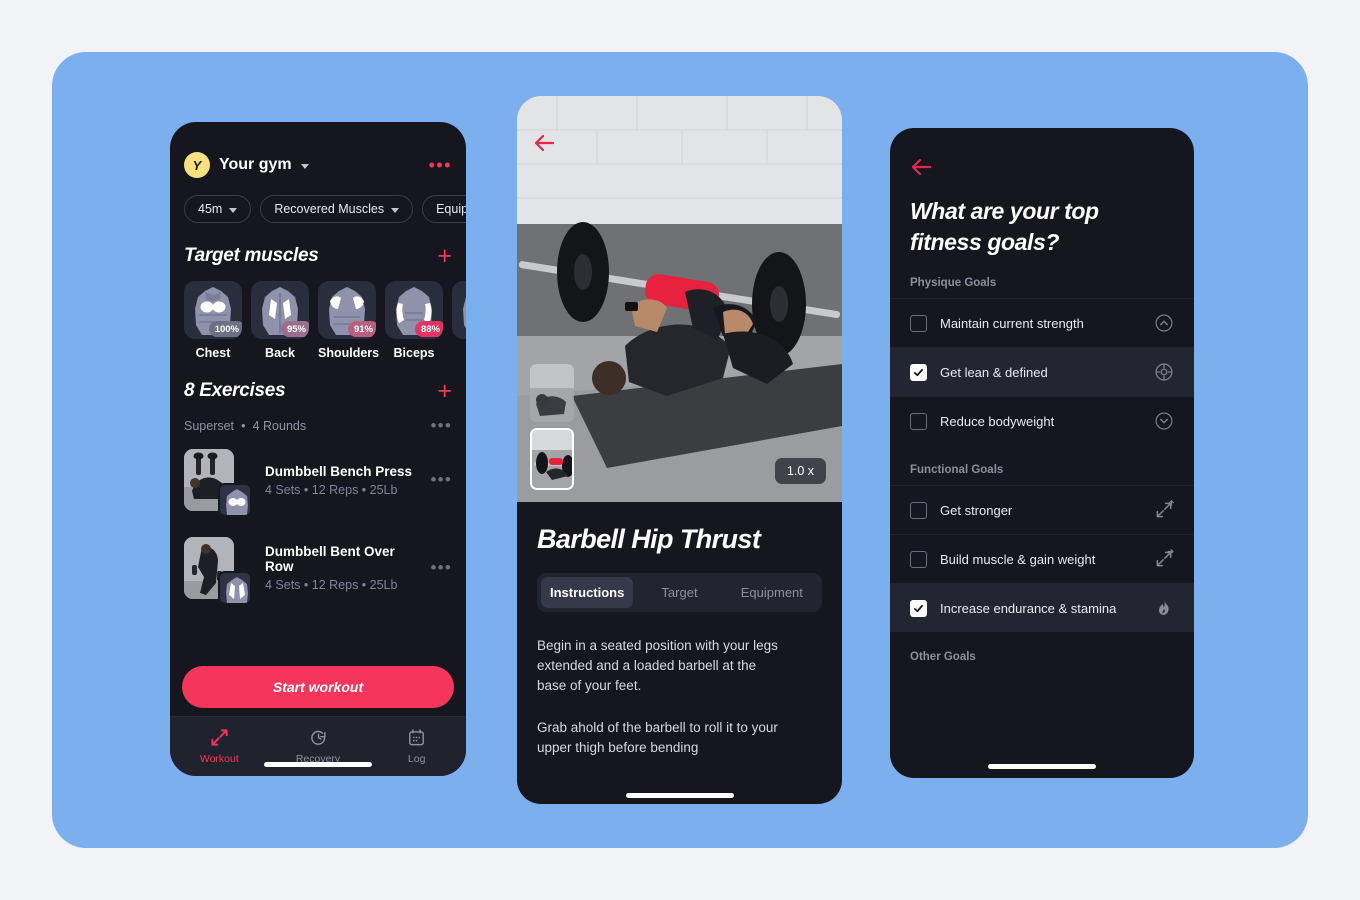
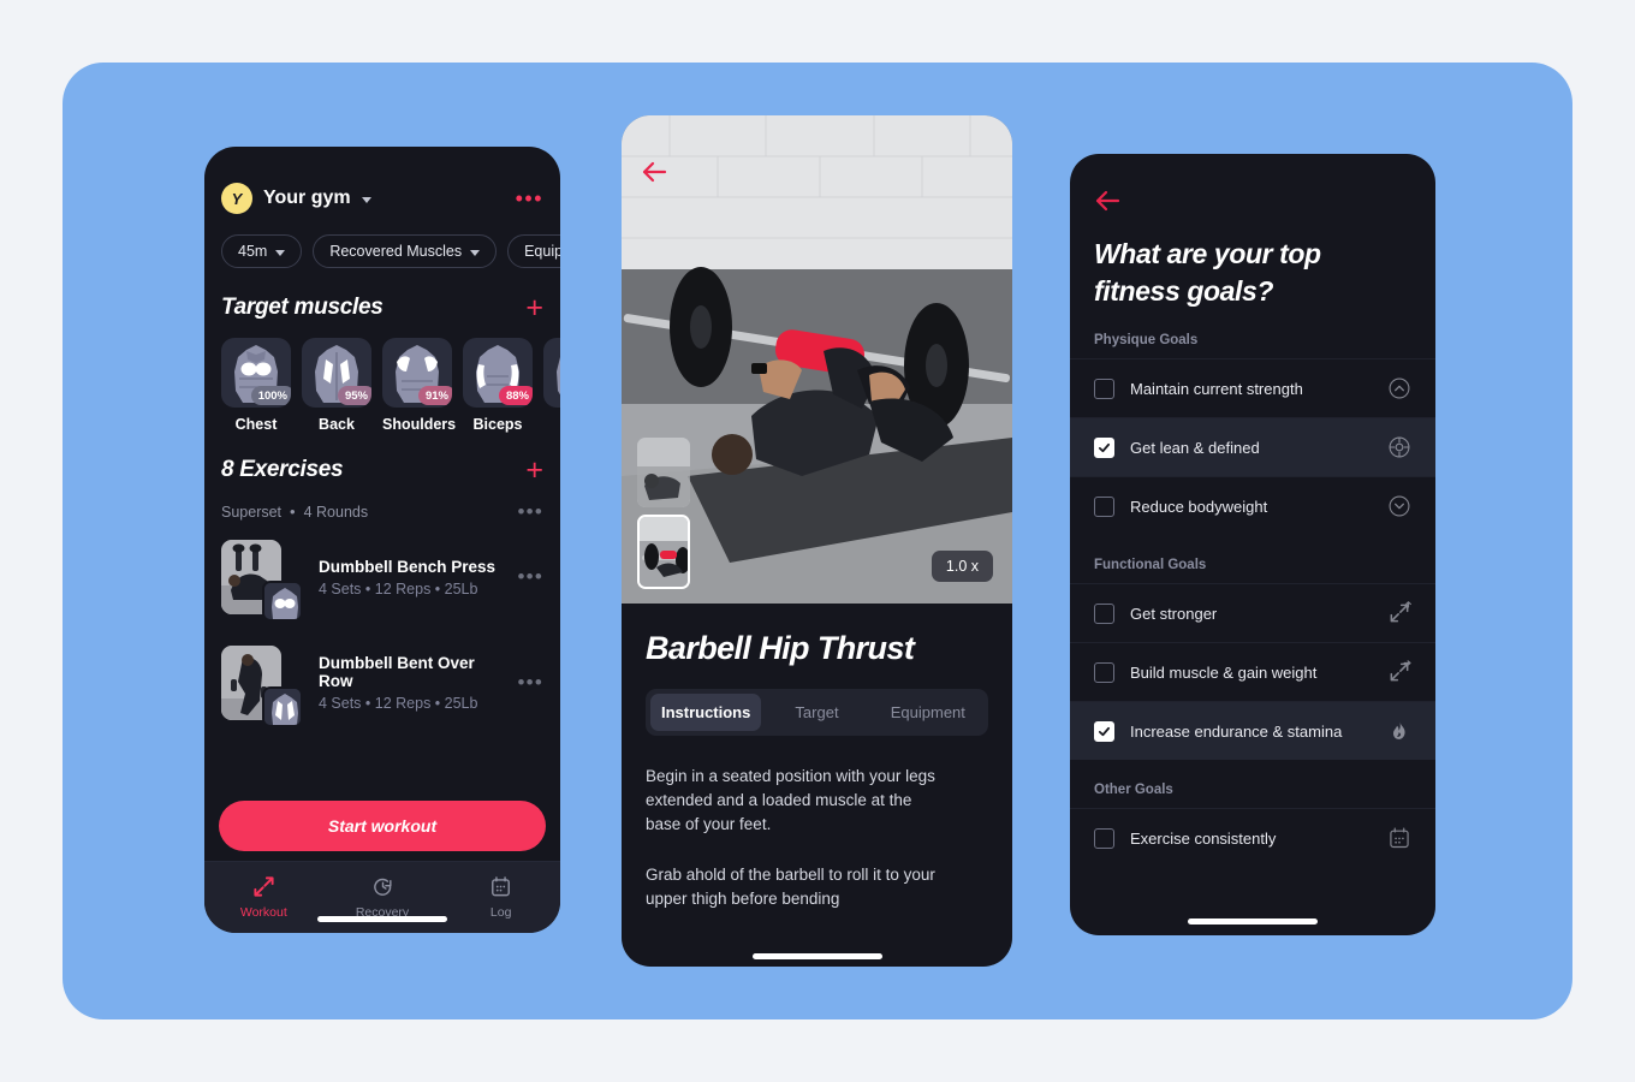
  Y
  Your gym
  •••
  45m
  Recovered Muscles
  Target muscles
  +
  100%
  Chest
  95%
  Back
  91%
  Shoulders
  88%
  Biceps
  8 Exercises
  +
  Superset
  •
  4 Rounds
  •••
  Dumbbell Bench Press
  4 Sets • 12 Reps • 25Lb
  •••
  Dumbbell Bent Over Row
  4 Sets • 12 Reps • 25Lb
  •••
  Start workout
  Workout
  Recovery
  Log
  1.0 x
  Barbell Hip Thrust
  Instructions
  Target
  Equipment
- Begin in a seated position with your legs extended and a loaded barbell at the base of your feet.
+ Begin in a seated position with your legs extended and a loaded muscle at the base of your feet.
  Grab ahold of the barbell to roll it to your upper thigh before bending
  What are your top fitness goals?
  Physique Goals
  Maintain current strength
  Get lean & defined
  Reduce bodyweight
  Functional Goals
  Get stronger
  Build muscle & gain weight
  Increase endurance & stamina
  Other Goals
+ Exercise consistently
